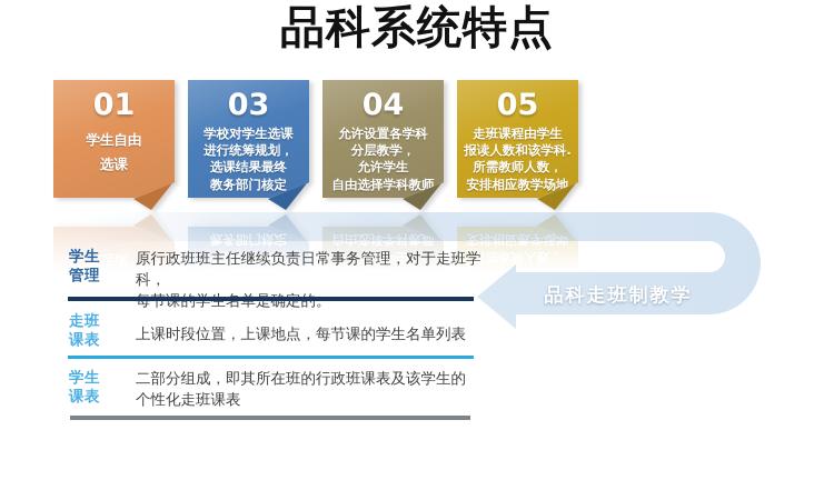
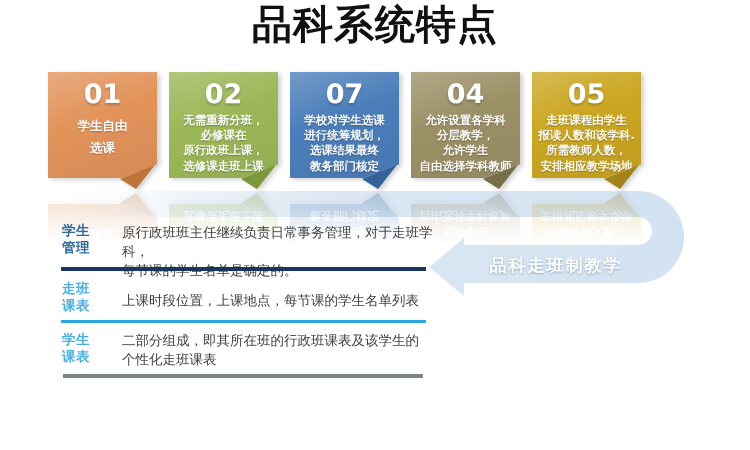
  品科系统特点
  品科走班制教学
  01
  学生自由
  选课
+ 02
+ 无需重新分班，
+ 必修课在
+ 原行政班上课，
+ 选修课走班上课
- 03
+ 07
  学校对学生选课
  进行统筹规划，
  选课结果最终
  教务部门核定
  04
  允许设置各学科
  分层教学，
  允许学生
  自由选择学科教师
  05
  走班课程由学生
  报读人数和该学科.
  所需教师人数，
  安排相应教学场地
  学生管理
  原行政班班主任继续负责日常事务管理，对于走班学科，
  每节课的学生名单是确定的。
  走班课表
  上课时段位置，上课地点，每节课的学生名单列表
  学生课表
  二部分组成，即其所在班的行政班课表及该学生的
  个性化走班课表
